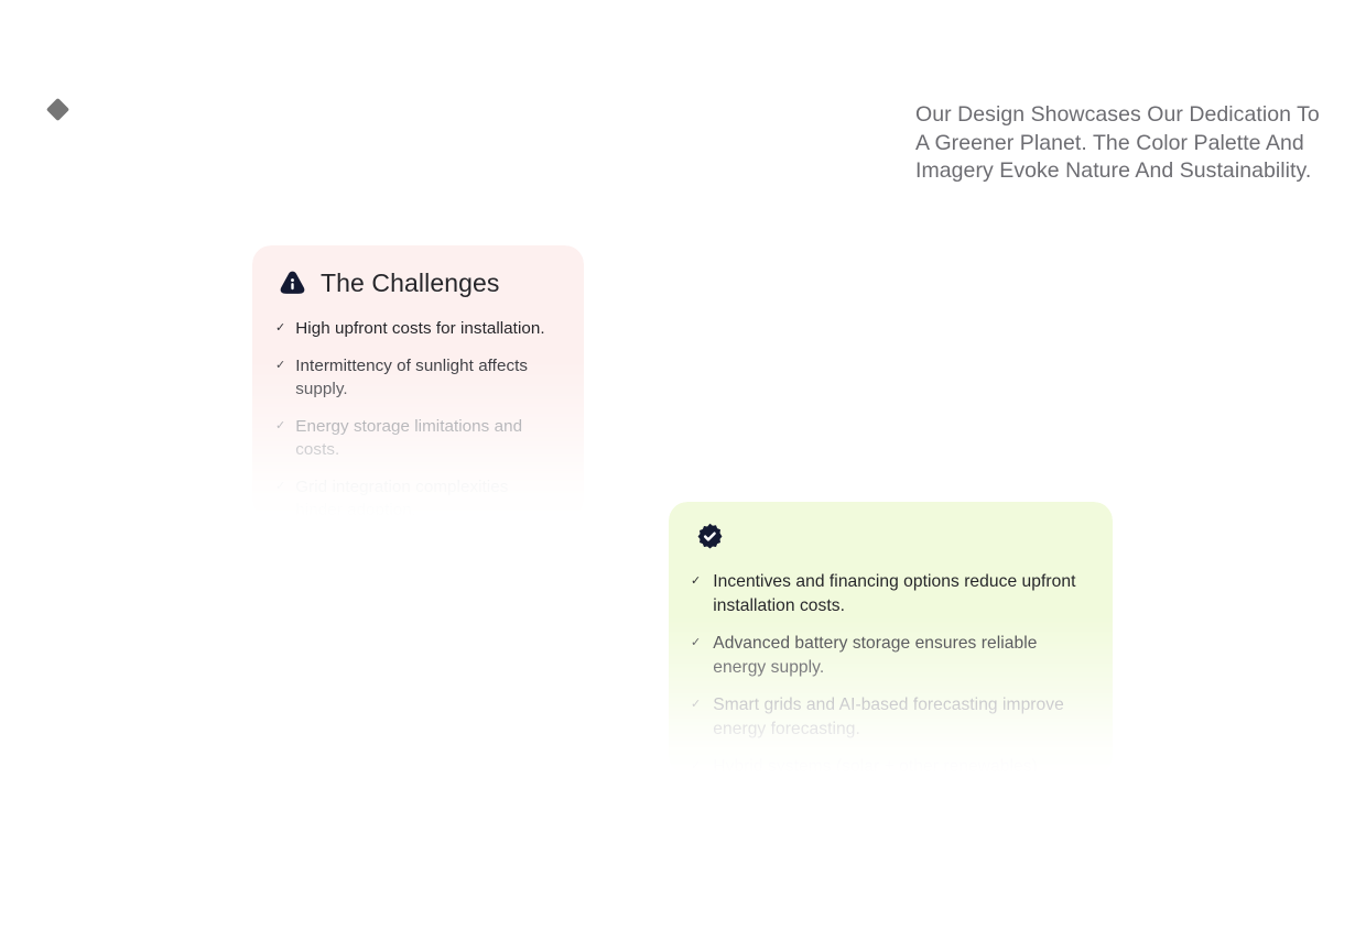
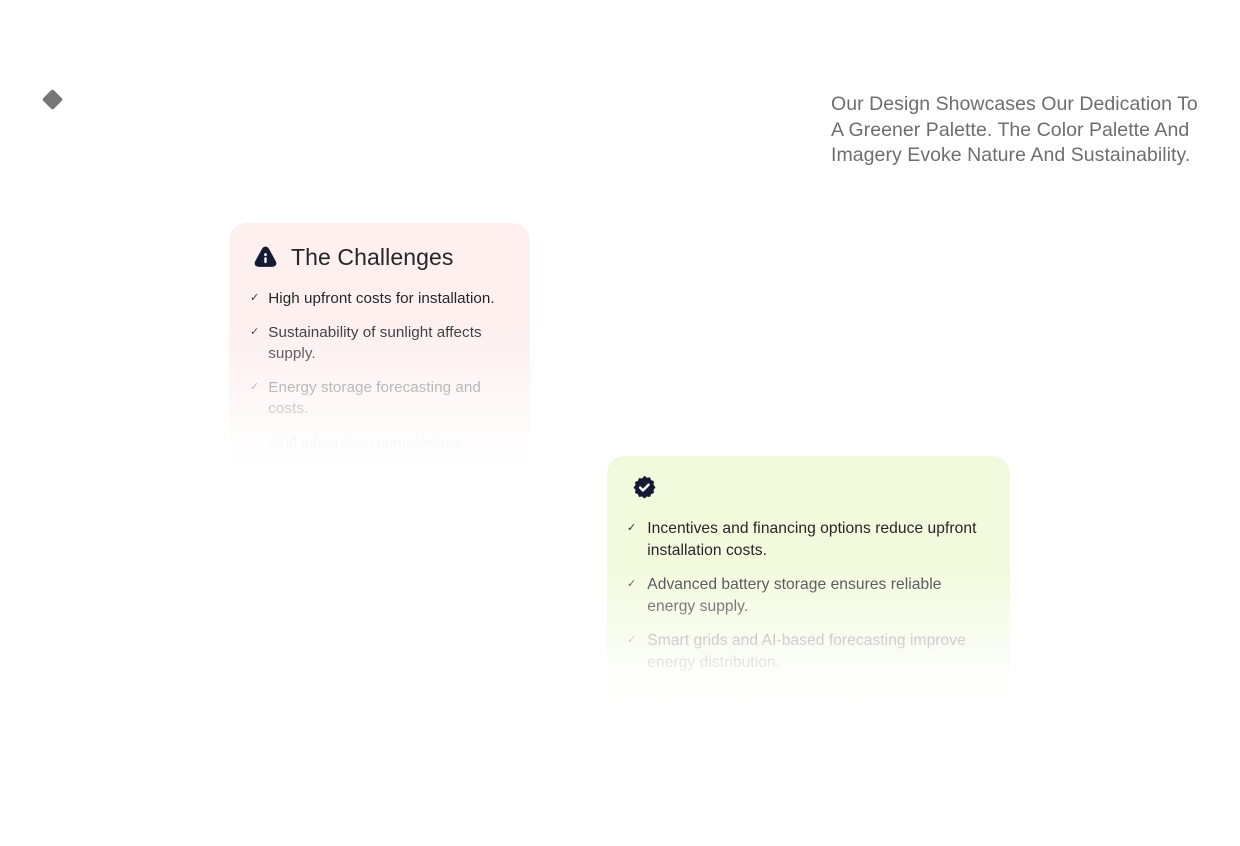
- Our Design Showcases Our Dedication To A Greener Planet. The Color Palette And Imagery Evoke Nature And Sustainability.
+ Our Design Showcases Our Dedication To A Greener Palette. The Color Palette And Imagery Evoke Nature And Sustainability.
  The Challenges
  ✓
  High upfront costs for installation.
  ✓
- Intermittency of sunlight affects supply.
+ Sustainability of sunlight affects supply.
  ✓
- Energy storage limitations and costs.
+ Energy storage forecasting and costs.
  ✓
  Incentives and financing options reduce upfront installation costs.
  ✓
  Advanced battery storage ensures reliable energy supply.
  ✓
- Smart grids and AI-based forecasting improve energy forecasting.
+ Smart grids and AI-based forecasting improve energy distribution.
